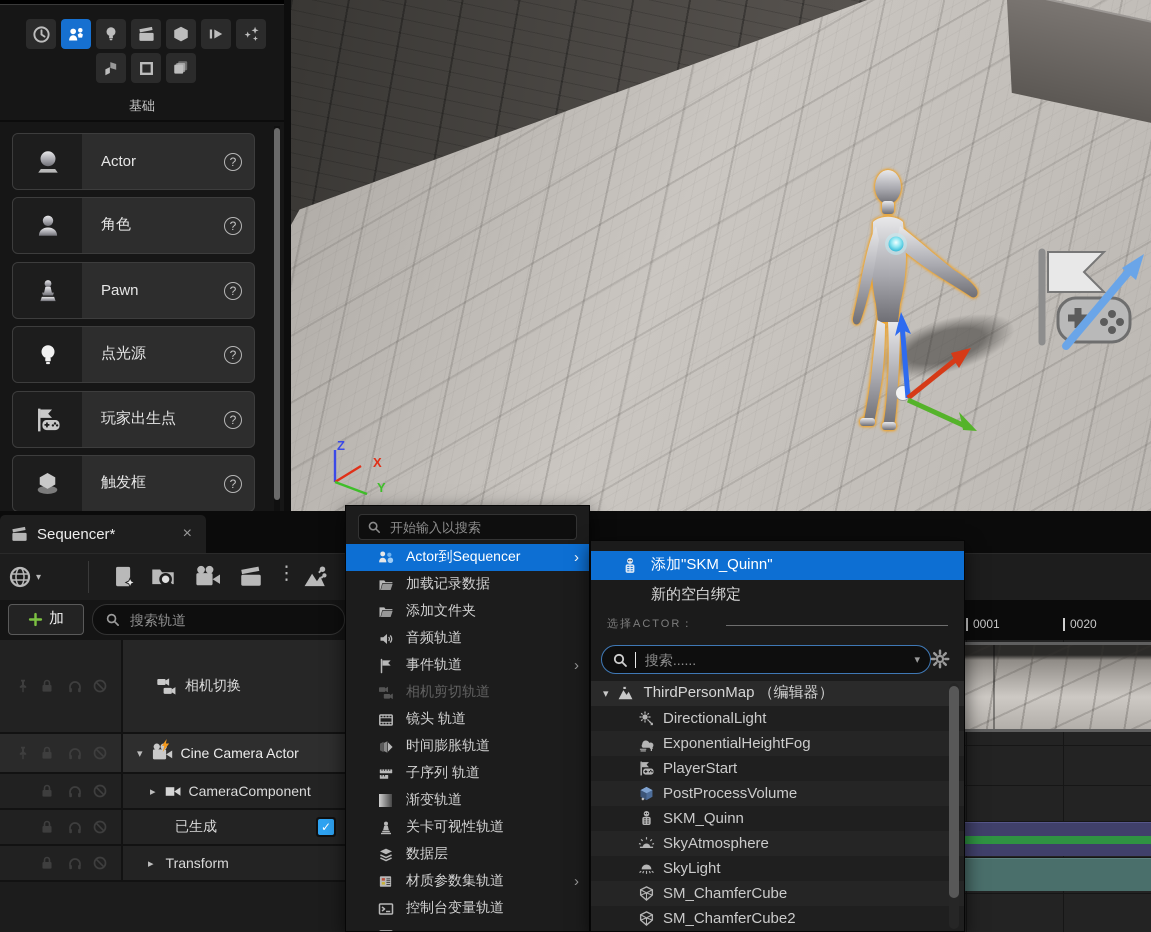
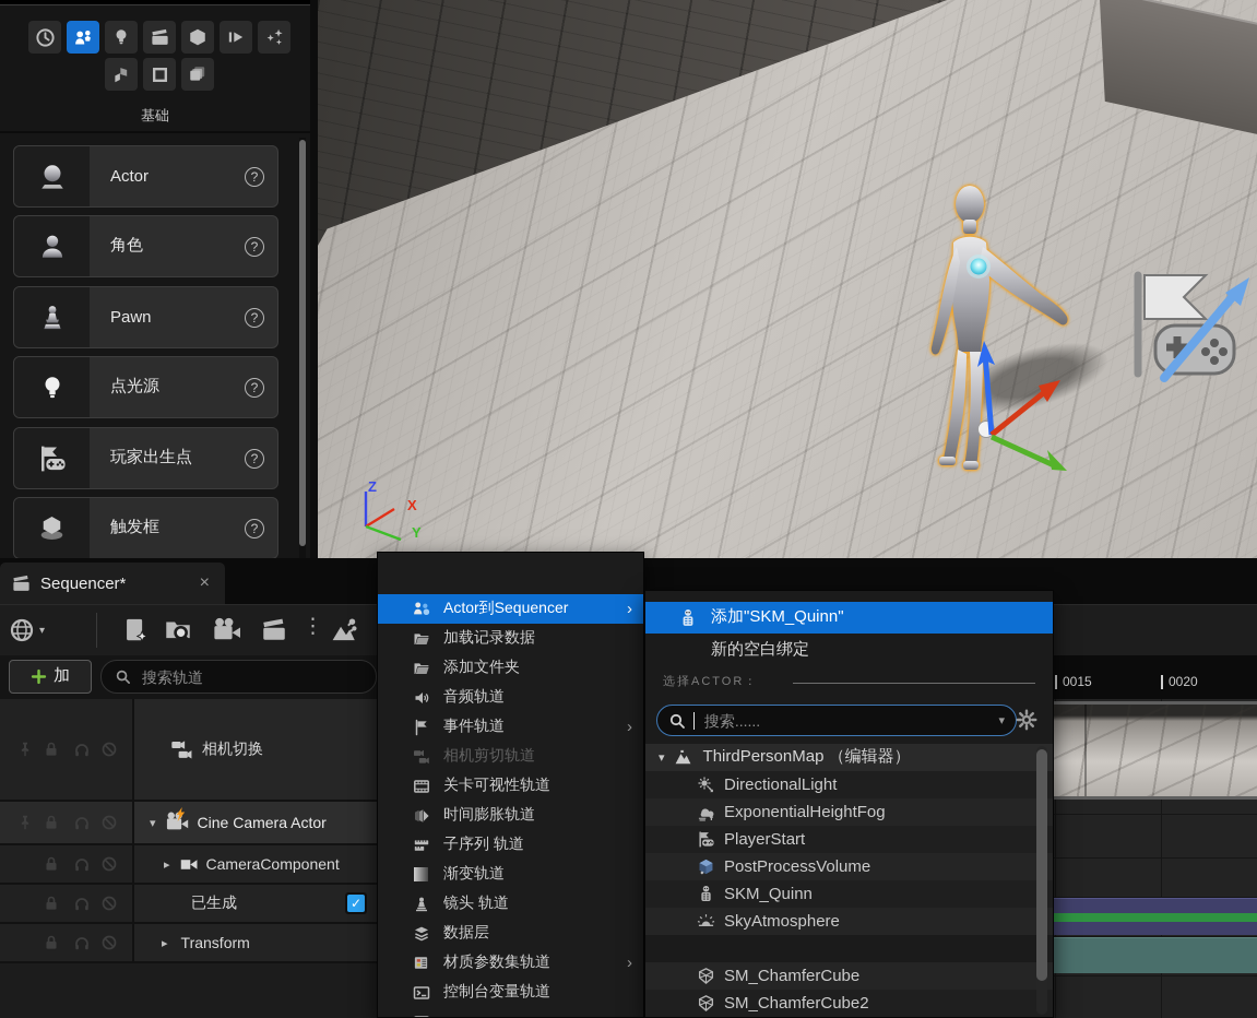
  Z
  X
  Y
  基础
  Actor
  ?
  角色
  ?
  Pawn
  ?
  点光源
  ?
  玩家出生点
  ?
  触发框
  ?
  Sequencer*
  ×
  ▾
  ⋮
  加
  搜索轨道
- 0001
+ 0015
  0020
  相机切换
  ▾
  Cine Camera Actor
  ▸
  CameraComponent
  已生成
  ✓
  ▸
  Transform
- 开始输入以搜索
  Actor到Sequencer
  ›
  加载记录数据
  添加文件夹
  音频轨道
  事件轨道
  ›
  相机剪切轨道
- 镜头 轨道
+ 关卡可视性轨道
  时间膨胀轨道
  子序列 轨道
  渐变轨道
- 关卡可视性轨道
+ 镜头 轨道
  数据层
  材质参数集轨道
  ›
  控制台变量轨道
  添加"SKM_Quinn"
  新的空白绑定
  选择ACTOR：
  搜索......
  ▾
  ▾
  ThirdPersonMap （编辑器）
  DirectionalLight
  ExponentialHeightFog
  PlayerStart
  PostProcessVolume
  SKM_Quinn
  SkyAtmosphere
- SkyLight
  SM_ChamferCube
  SM_ChamferCube2
